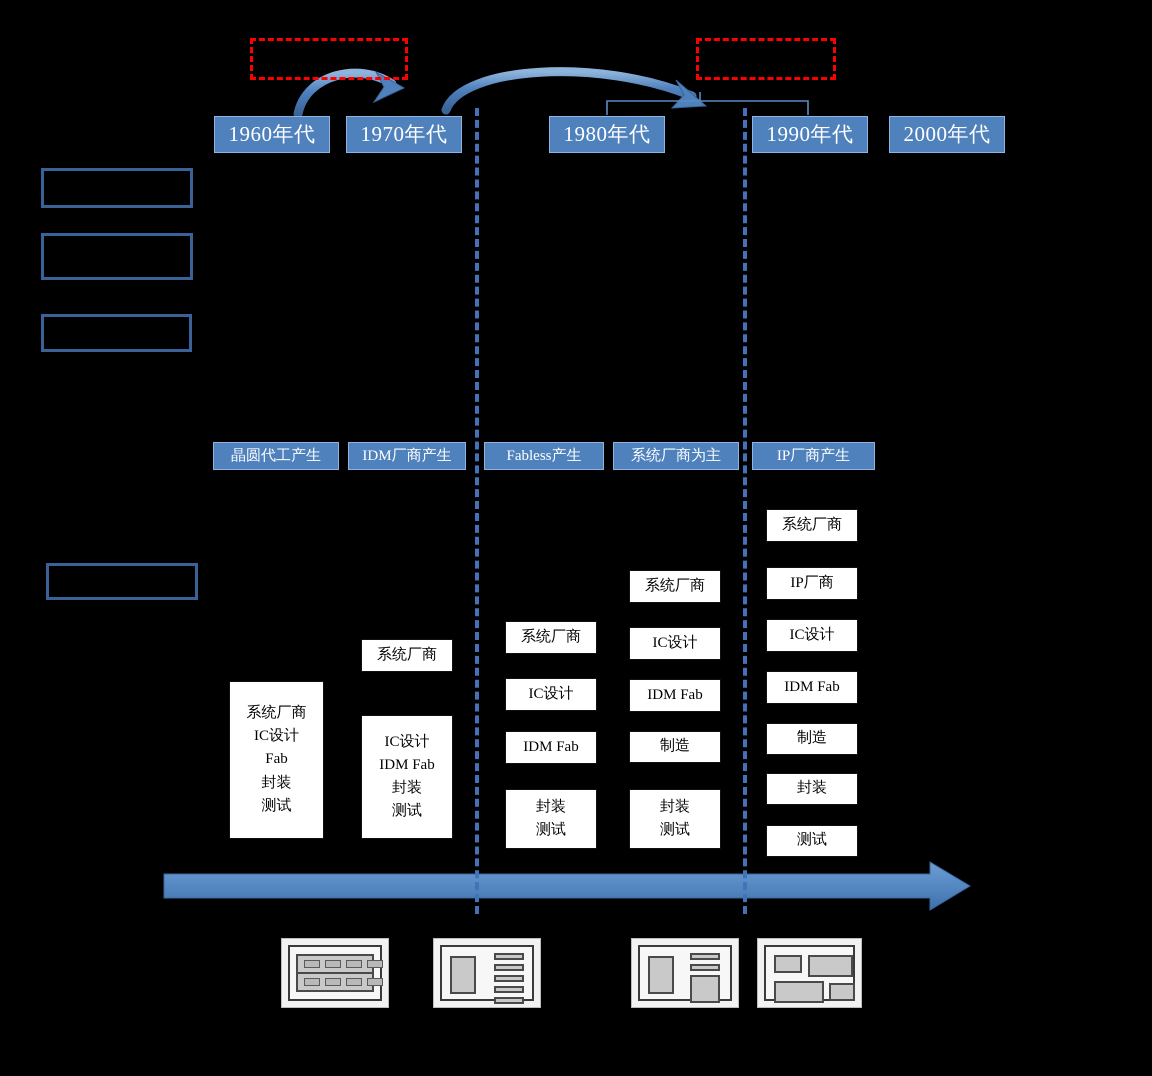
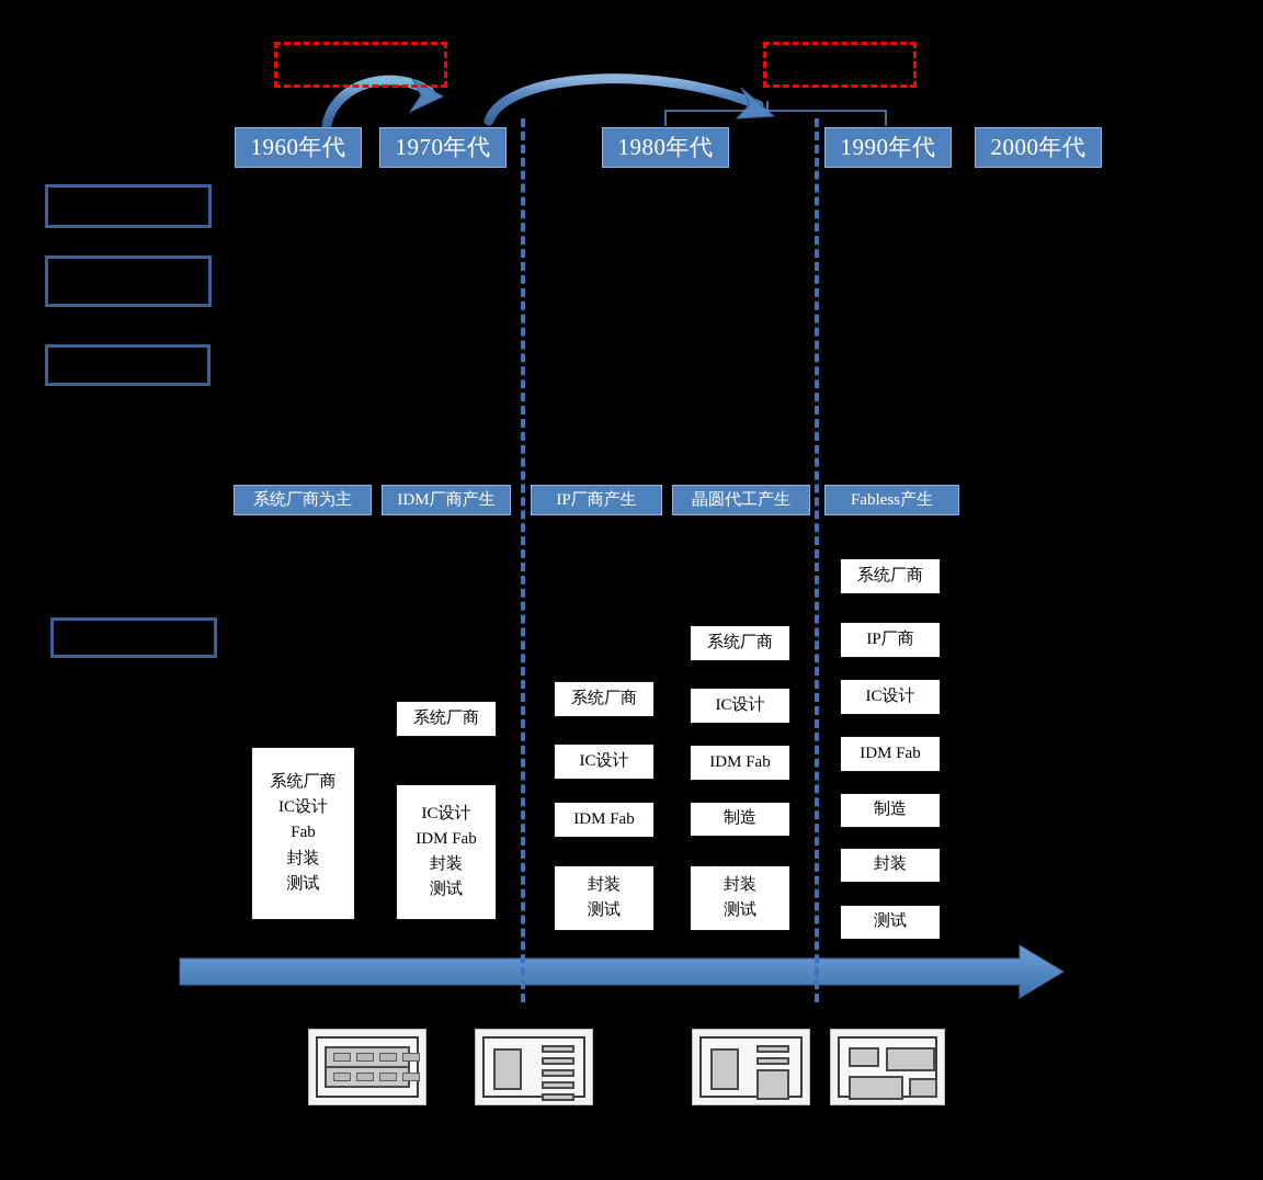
  1960年代
  1970年代
  1980年代
  1990年代
  2000年代
- 晶圆代工产生
+ 系统厂商为主
  IDM厂商产生
- Fabless产生
+ IP厂商产生
- 系统厂商为主
+ 晶圆代工产生
- IP厂商产生
+ Fabless产生
  系统厂商
  IC设计
  Fab
  封装
  测试
  系统厂商
  IC设计
  IDM Fab
  封装
  测试
  系统厂商
  IC设计
  IDM Fab
  封装
  测试
  系统厂商
  IC设计
  IDM Fab
  制造
  封装
  测试
  系统厂商
  IP厂商
  IC设计
  IDM Fab
  制造
  封装
  测试
